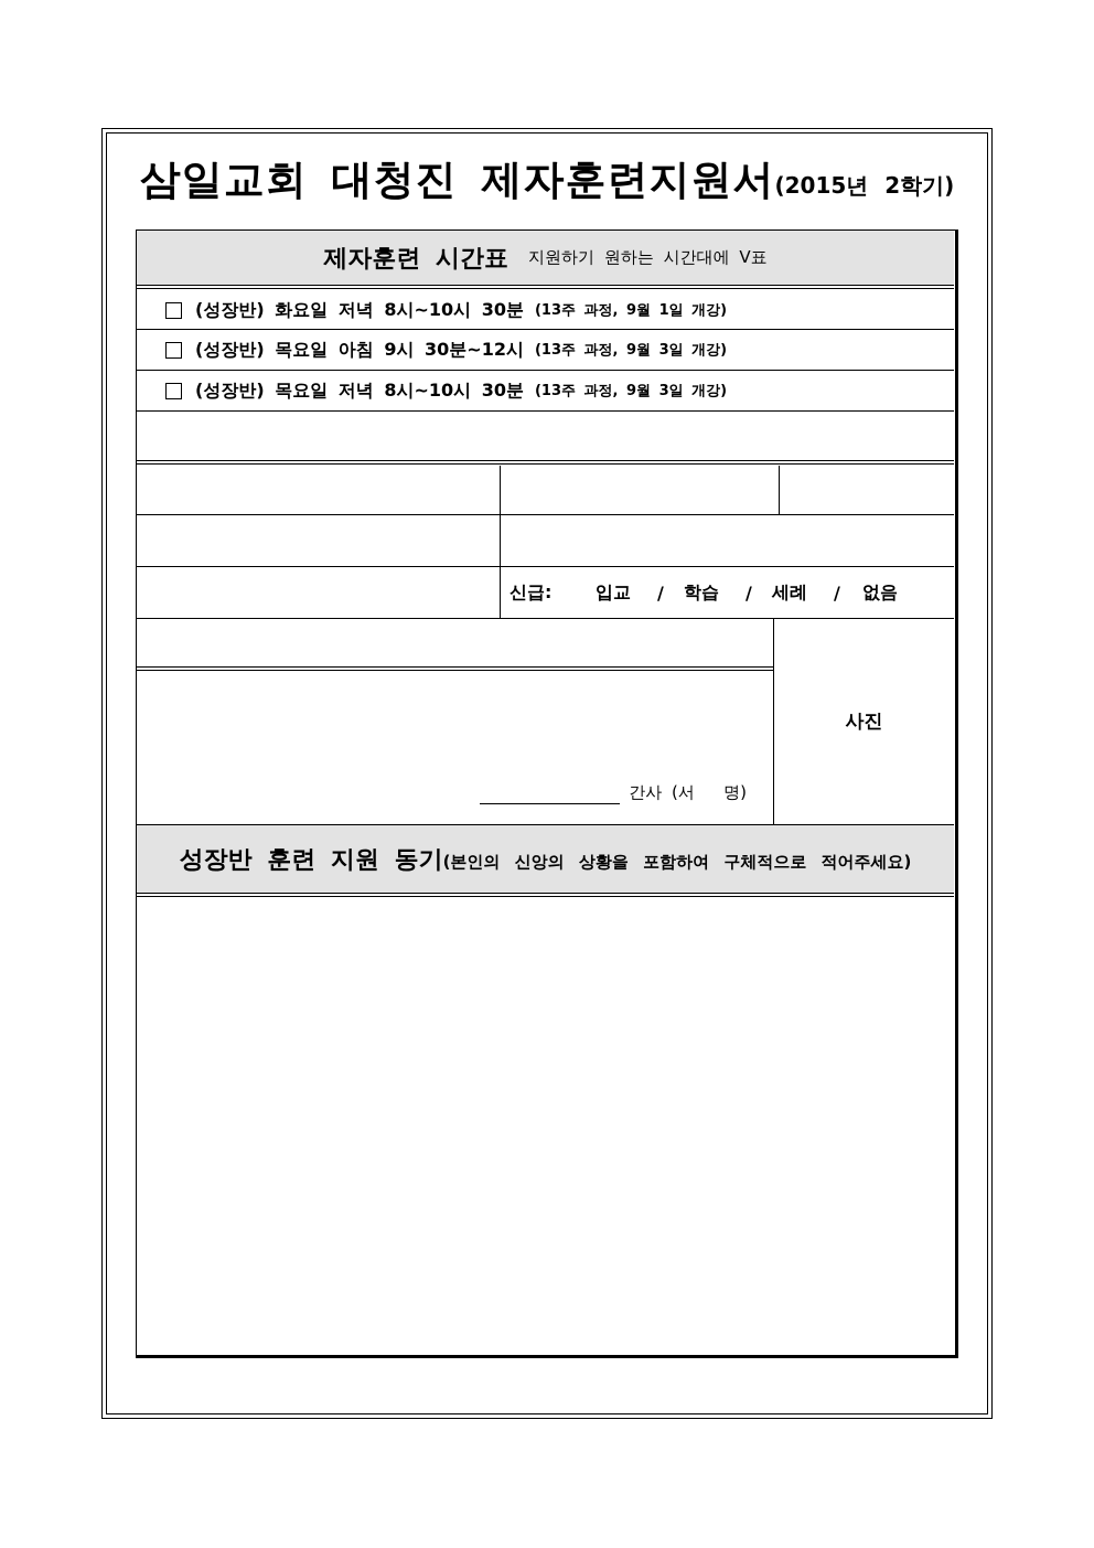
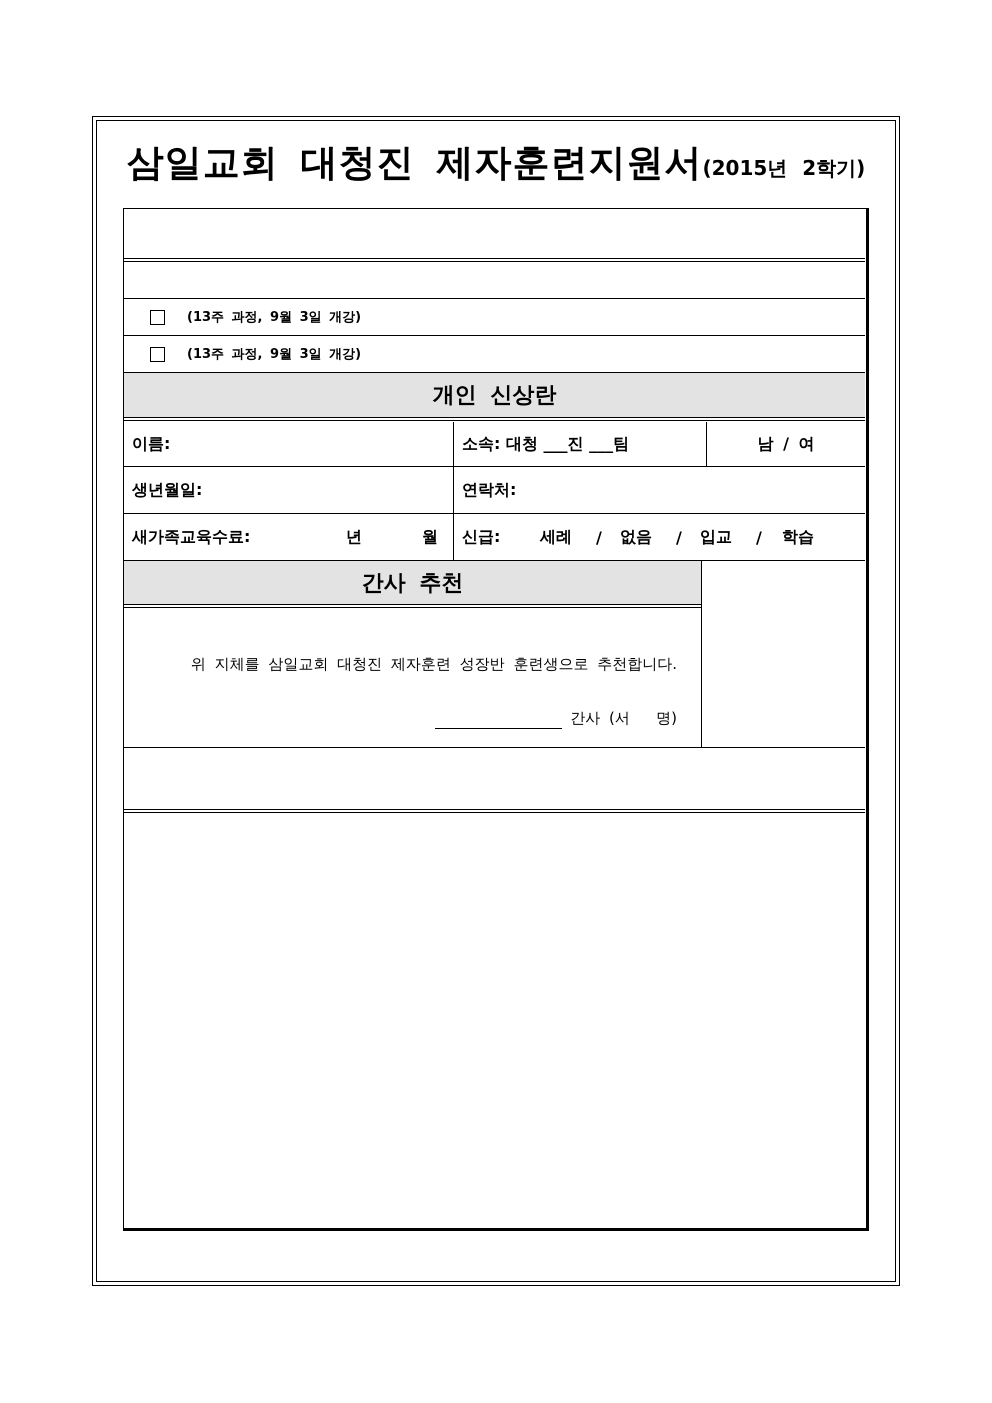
  삼일교회 대청진 제자훈련지원서(2015년 2학기)
- 제자훈련 시간표
- 지원하기 원하는 시간대에 V표
- (성장반) 화요일 저녁 8시~10시 30분
- (13주 과정, 9월 1일 개강)
- (성장반) 목요일 아침 9시 30분~12시
  (13주 과정, 9월 3일 개강)
- (성장반) 목요일 저녁 8시~10시 30분
  (13주 과정, 9월 3일 개강)
+ 개인 신상란
+ 이름:
+ 소속: 대청 ___진 ___팀
+ 남 / 여
+ 생년월일:
+ 연락처:
+ 새가족교육수료:
+ 년
+ 월
  신급:
- 입교
+ 세례
  /
- 학습
+ 없음
  /
- 세례
+ 입교
  /
- 없음
+ 학습
+ 간사 추천
+ 위 지체를 삼일교회 대청진 제자훈련 성장반 훈련생으로 추천합니다.
  간사 (서 명)
- 사진
- 성장반 훈련 지원 동기
- (본인의 신앙의 상황을 포함하여 구체적으로 적어주세요)
